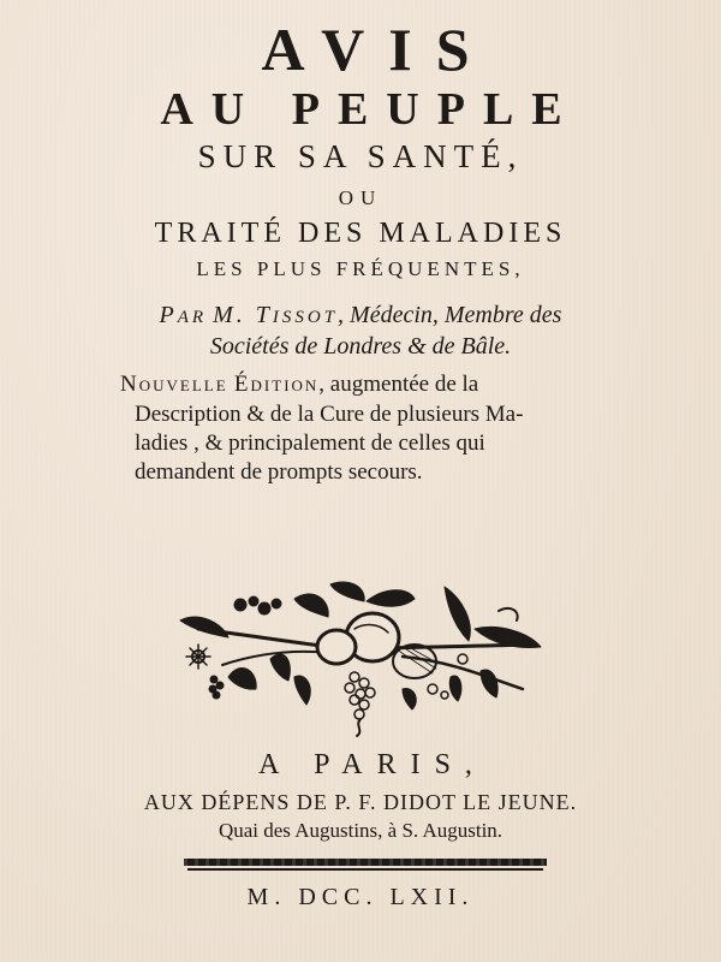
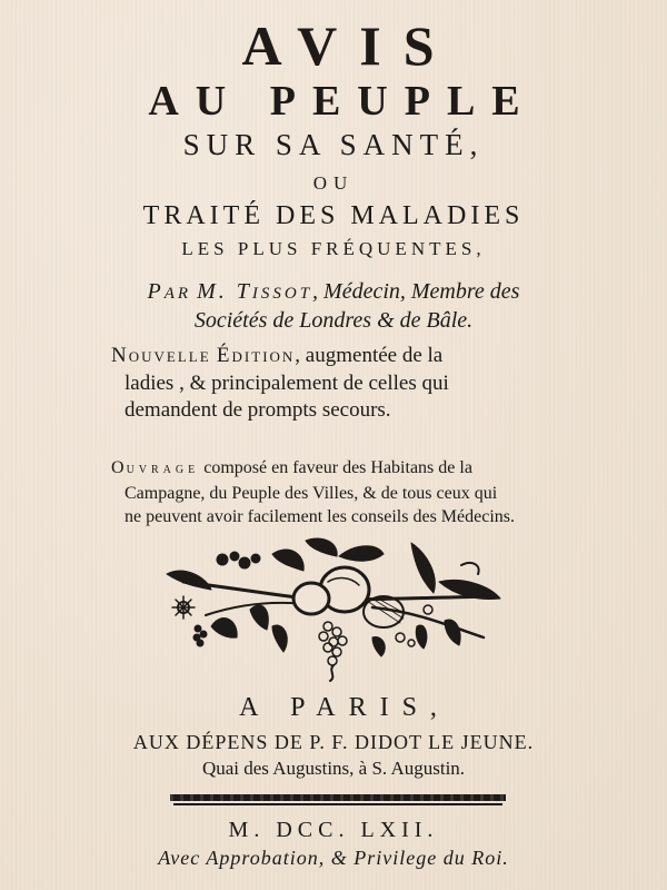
  AVIS
  AU PEUPLE
  SUR SA SANTÉ,
  OU
  TRAITÉ DES MALADIES
  LES PLUS FRÉQUENTES,
  PAR M. TISSOT, Médecin, Membre des
  Sociétés de Londres & de Bâle.
  NOUVELLE ÉDITION, augmentée de la
- Description & de la Cure de plusieurs Ma-
  ladies , & principalement de celles qui
  demandent de prompts secours.
+ OUVRAGE composé en faveur des Habitans de la
+ Campagne, du Peuple des Villes, & de tous ceux qui
+ ne peuvent avoir facilement les conseils des Médecins.
  A PARIS,
  AUX DÉPENS DE P. F. DIDOT LE JEUNE.
  Quai des Augustins, à S. Augustin.
  M. DCC. LXII.
+ Avec Approbation, & Privilege du Roi.
